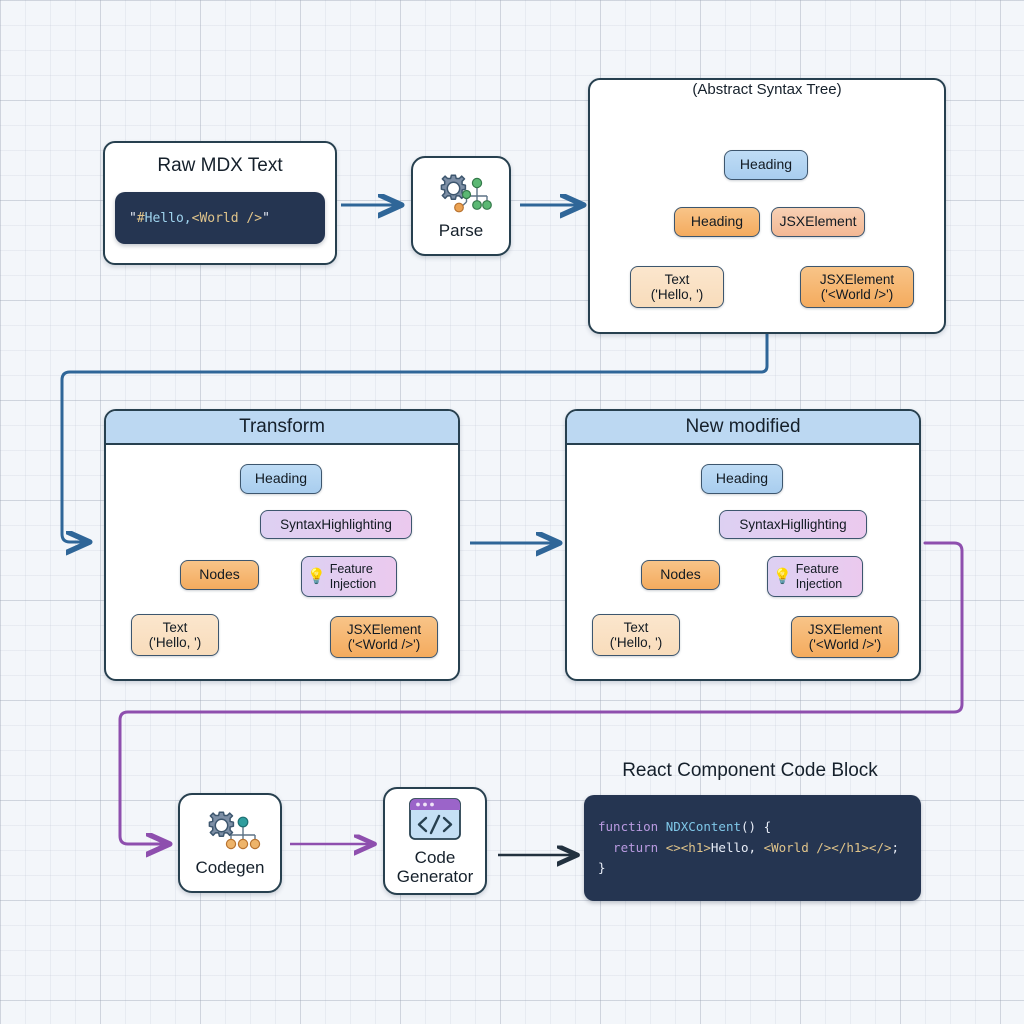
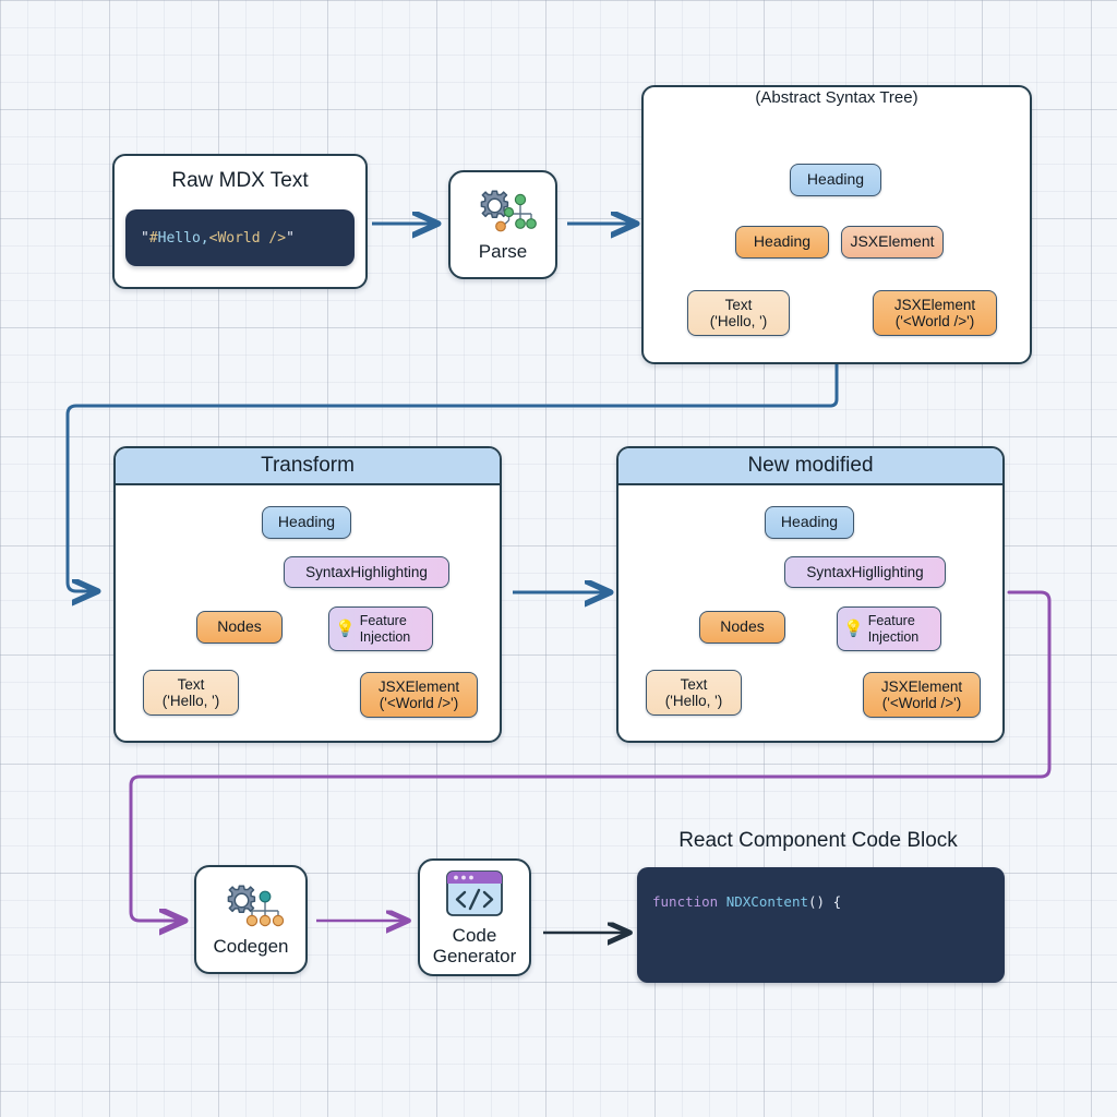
  Raw MDX Text
  "
  #
  Hello,
  <World />
  "
  Parse
  (Abstract Syntax Tree)
  Heading
  Heading
  JSXElement
  Text
  ('Hello, ')
  JSXElement
  ('<World />')
  Transform
  Heading
  SyntaxHighlighting
  Nodes
  💡
  Feature
  Injection
  Text
  ('Hello, ')
  JSXElement
  ('<World />')
  New modified
  Heading
  SyntaxHigllighting
  Nodes
  💡
  Feature
  Injection
  Text
  ('Hello, ')
  JSXElement
  ('<World />')
  Codegen
  Code
  Generator
  React Component Code Block
  function NDXContent() {
- return <><h1>Hello, <World /></h1></>;
- }
